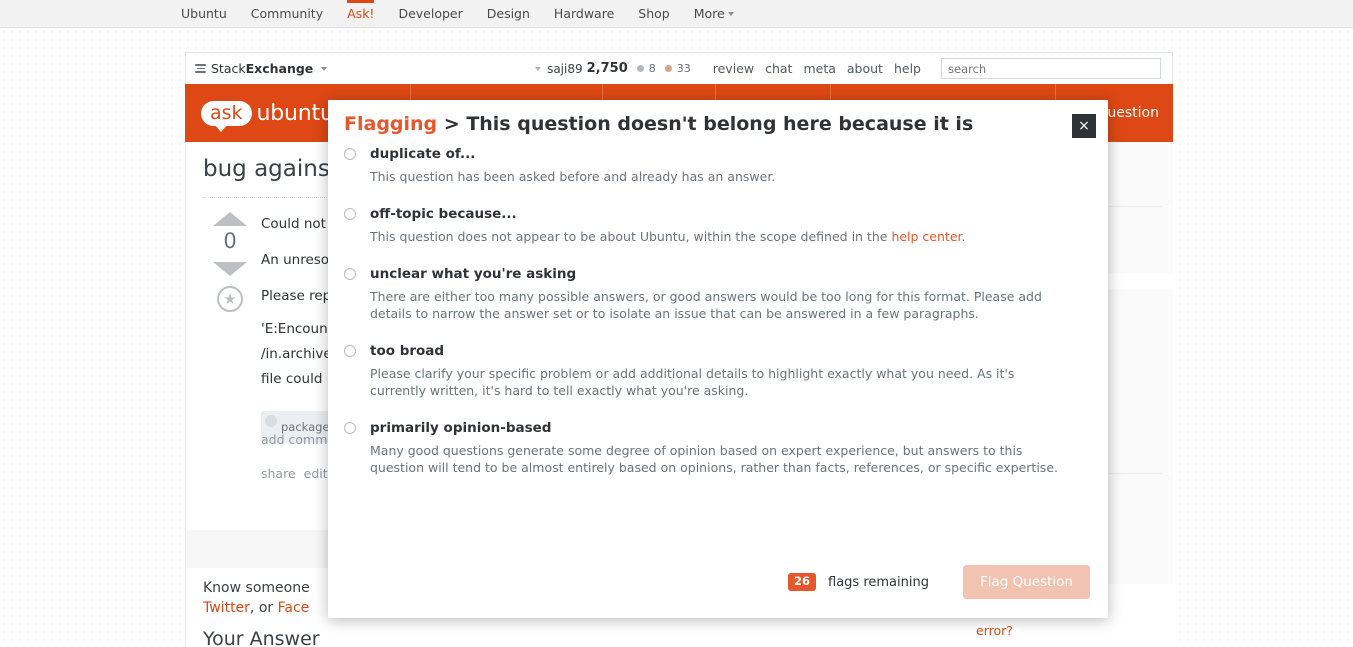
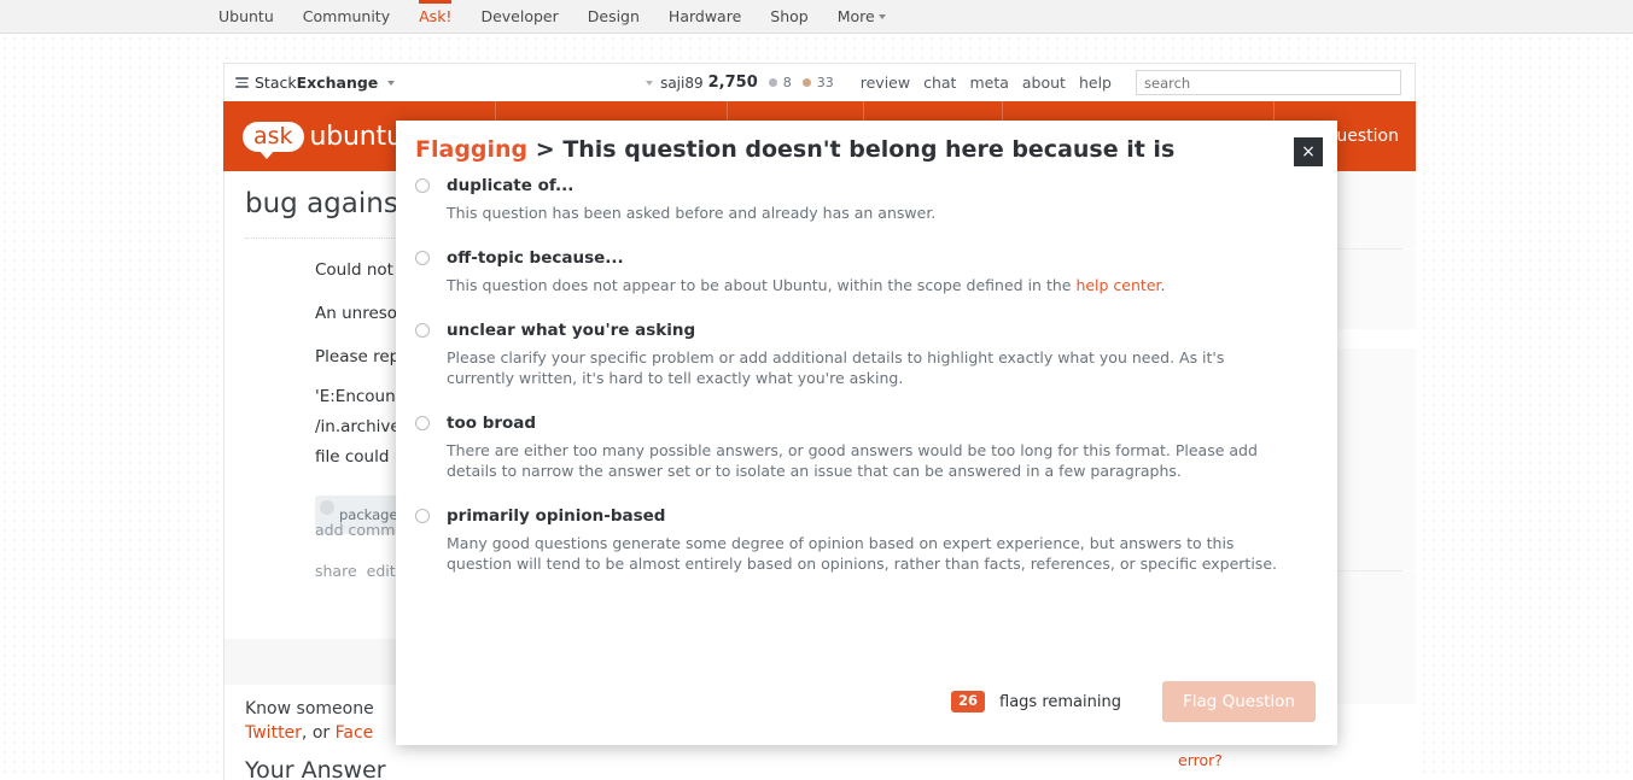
  Ubuntu
  Community
  Ask!
  Developer
  Design
  Hardware
  Shop
  More
  StackExchange
  saji89
  2,750
  8
  33
  review
  chat
  meta
  about
  help
  search
  ask
  ubuntu
  bug agains
- 0
- ★
  Could not
  An unreso
  Please rep
  'E:Encoun
  /in.archiv
  file could
  package
  share
  edit
  add comm
  Know someone
  Twitter, or Face
  Your Answer
  error?
  Flagging > This question doesn't belong here because it is
  ×
  duplicate of...
  This question has been asked before and already has an answer.
  off-topic because...
  This question does not appear to be about Ubuntu, within the scope defined in the help center.
  unclear what you're asking
- There are either too many possible answers, or good answers would be too long for this format. Please add details to narrow the answer set or to isolate an issue that can be answered in a few paragraphs.
+ Please clarify your specific problem or add additional details to highlight exactly what you need. As it's currently written, it's hard to tell exactly what you're asking.
  too broad
- Please clarify your specific problem or add additional details to highlight exactly what you need. As it's currently written, it's hard to tell exactly what you're asking.
+ There are either too many possible answers, or good answers would be too long for this format. Please add details to narrow the answer set or to isolate an issue that can be answered in a few paragraphs.
  primarily opinion-based
  Many good questions generate some degree of opinion based on expert experience, but answers to this question will tend to be almost entirely based on opinions, rather than facts, references, or specific expertise.
  26
  flags remaining
  Flag Question
